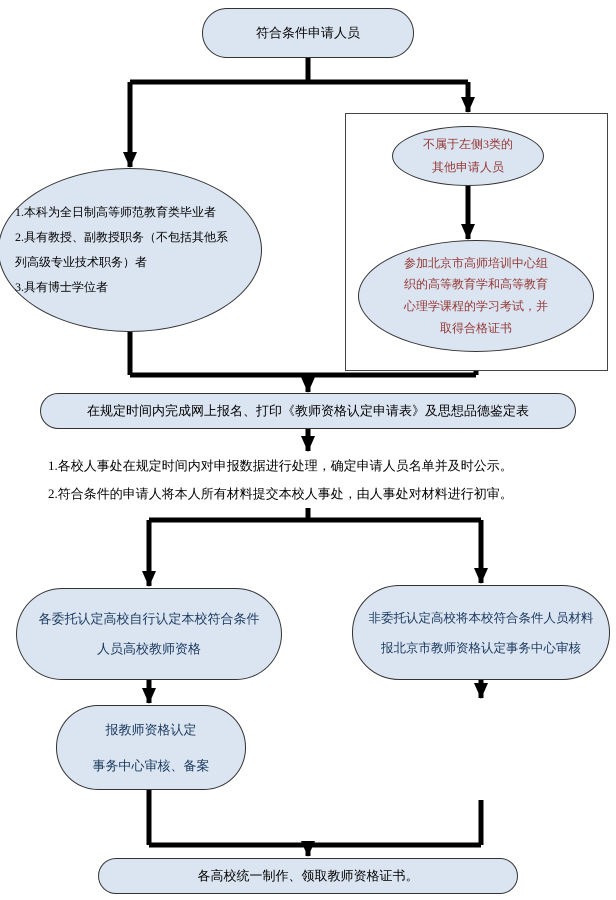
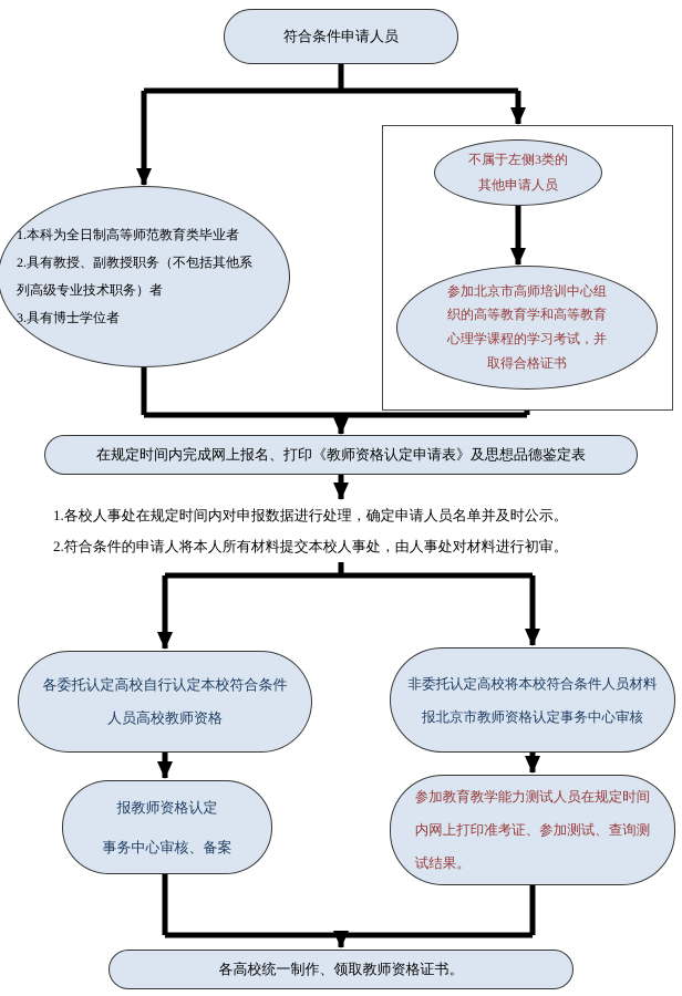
  符合条件申请人员
  1.本科为全日制高等师范教育类毕业者
  2.具有教授、副教授职务（不包括其他系
  列高级专业技术职务）者
  3.具有博士学位者
  不属于左侧3类的
  其他申请人员
  参加北京市高师培训中心组
  织的高等教育学和高等教育
  心理学课程的学习考试，并
  取得合格证书
  在规定时间内完成网上报名、打印《教师资格认定申请表》及思想品德鉴定表
  1.各校人事处在规定时间内对申报数据进行处理，确定申请人员名单并及时公示。
  2.符合条件的申请人将本人所有材料提交本校人事处，由人事处对材料进行初审。
  各委托认定高校自行认定本校符合条件
  人员高校教师资格
  非委托认定高校将本校符合条件人员材料
  报北京市教师资格认定事务中心审核
  报教师资格认定
  事务中心审核、备案
+ 参加教育教学能力测试人员在规定时间
+ 内网上打印准考证、参加测试、查询测
+ 试结果。
  各高校统一制作、领取教师资格证书。
